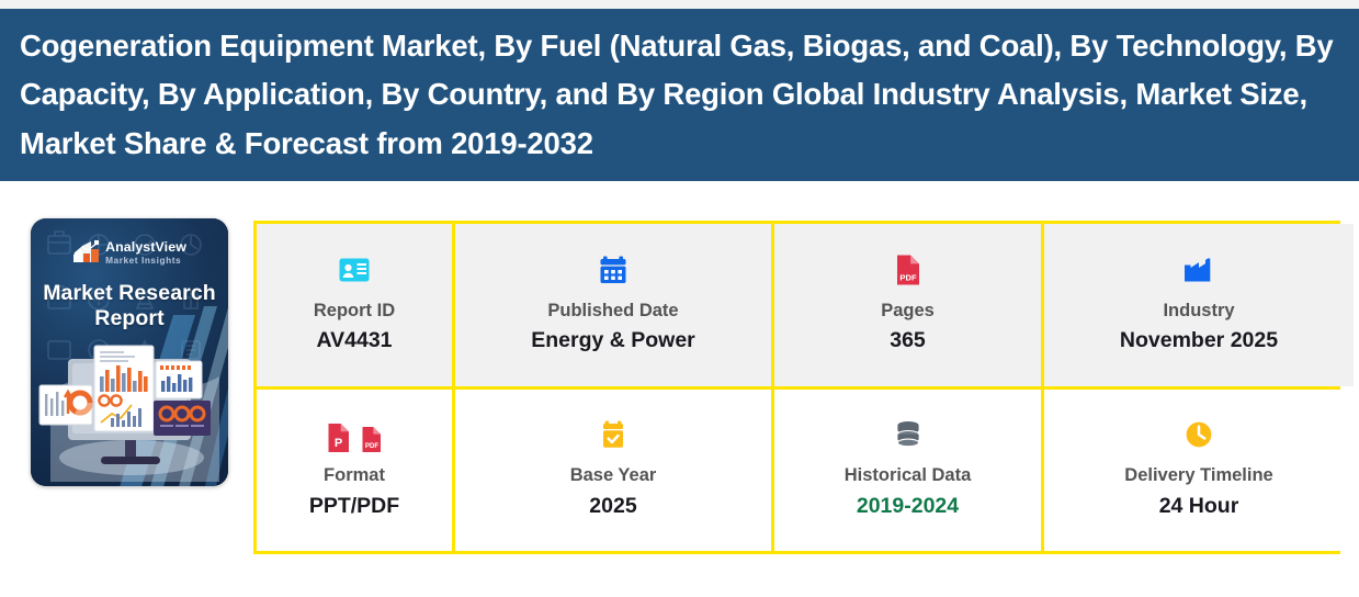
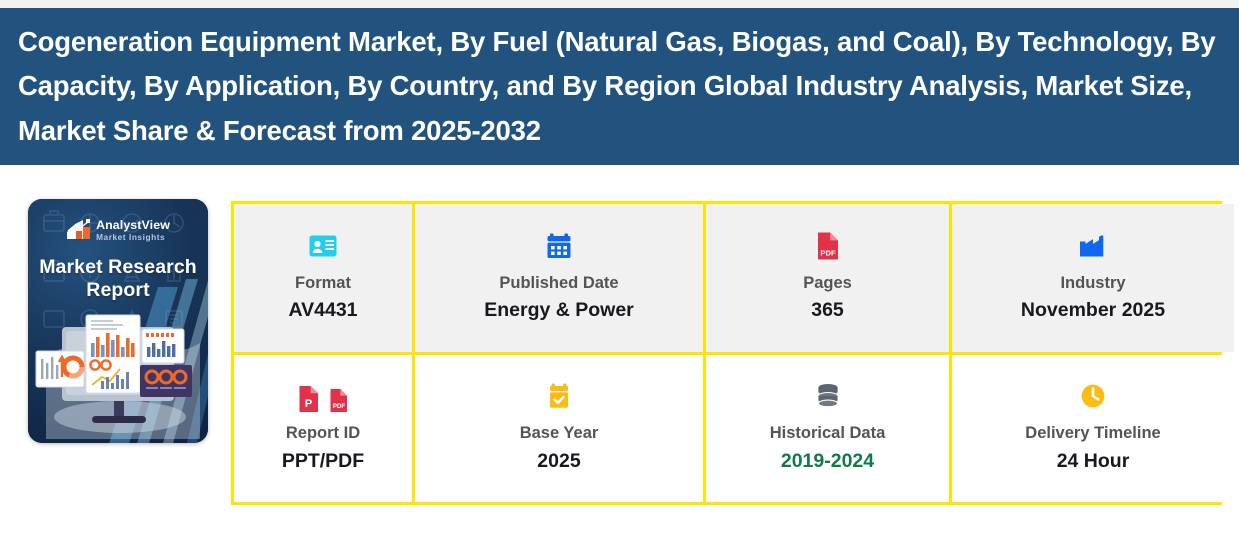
- Cogeneration Equipment Market, By Fuel (Natural Gas, Biogas, and Coal), By Technology, By Capacity, By Application, By Country, and By Region Global Industry Analysis, Market Size, Market Share & Forecast from 2019-2032
+ Cogeneration Equipment Market, By Fuel (Natural Gas, Biogas, and Coal), By Technology, By Capacity, By Application, By Country, and By Region Global Industry Analysis, Market Size, Market Share & Forecast from 2025-2032
  AnalystView
  Market Insights
  Market Research Report
- Report ID
+ Format
  AV4431
  Published Date
  Energy & Power
  PDF
  Pages
  365
  Industry
  November 2025
  P
- Format
+ Report ID
  PPT/PDF
  Base Year
  2025
  Historical Data
  2019-2024
  Delivery Timeline
  24 Hour
